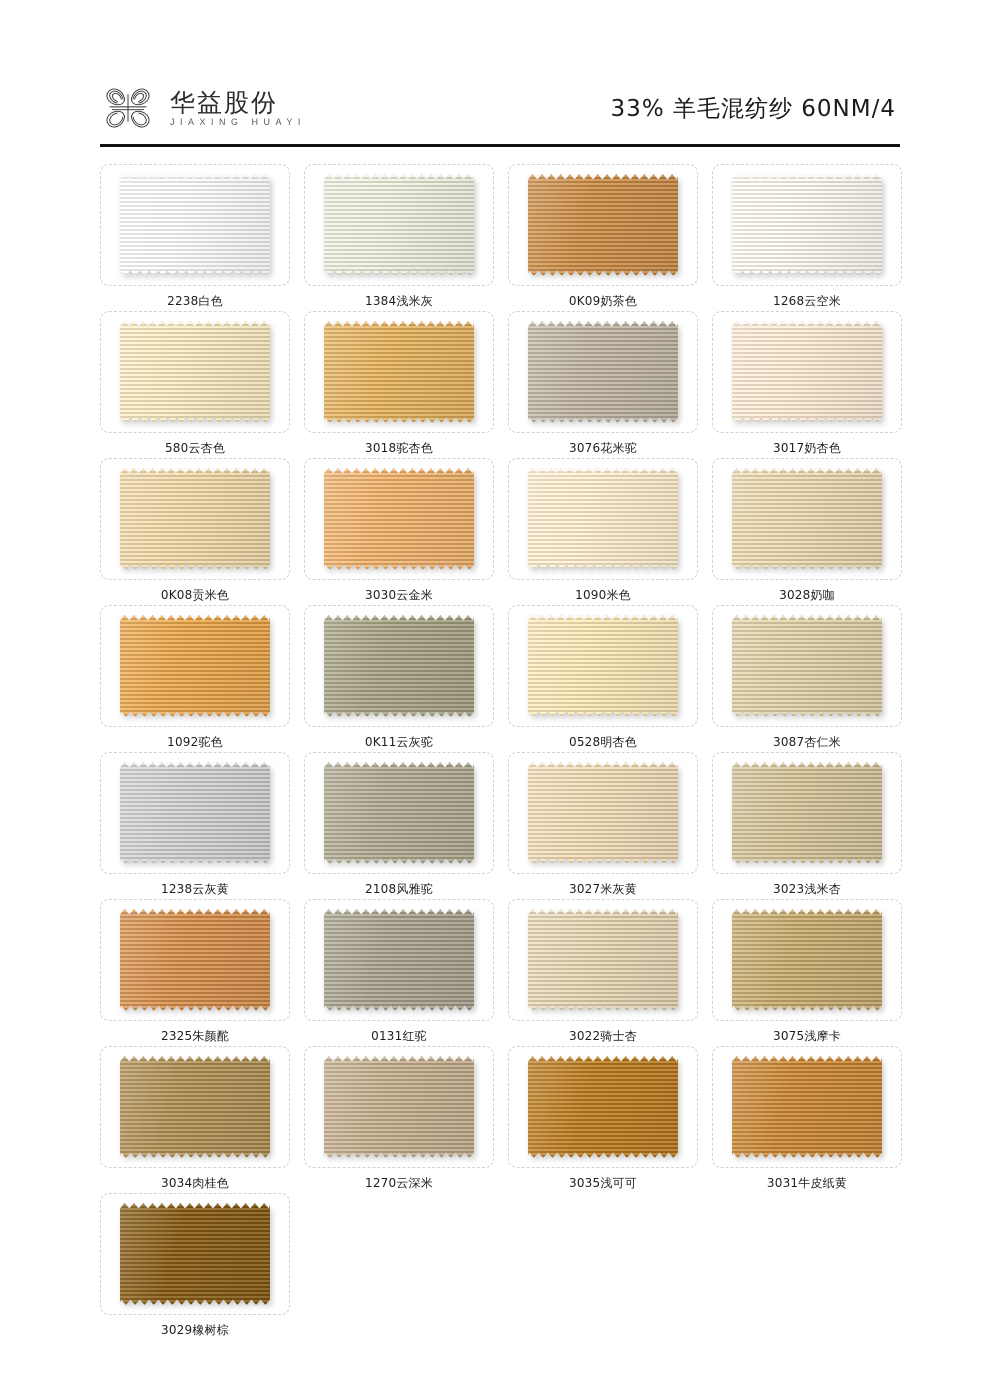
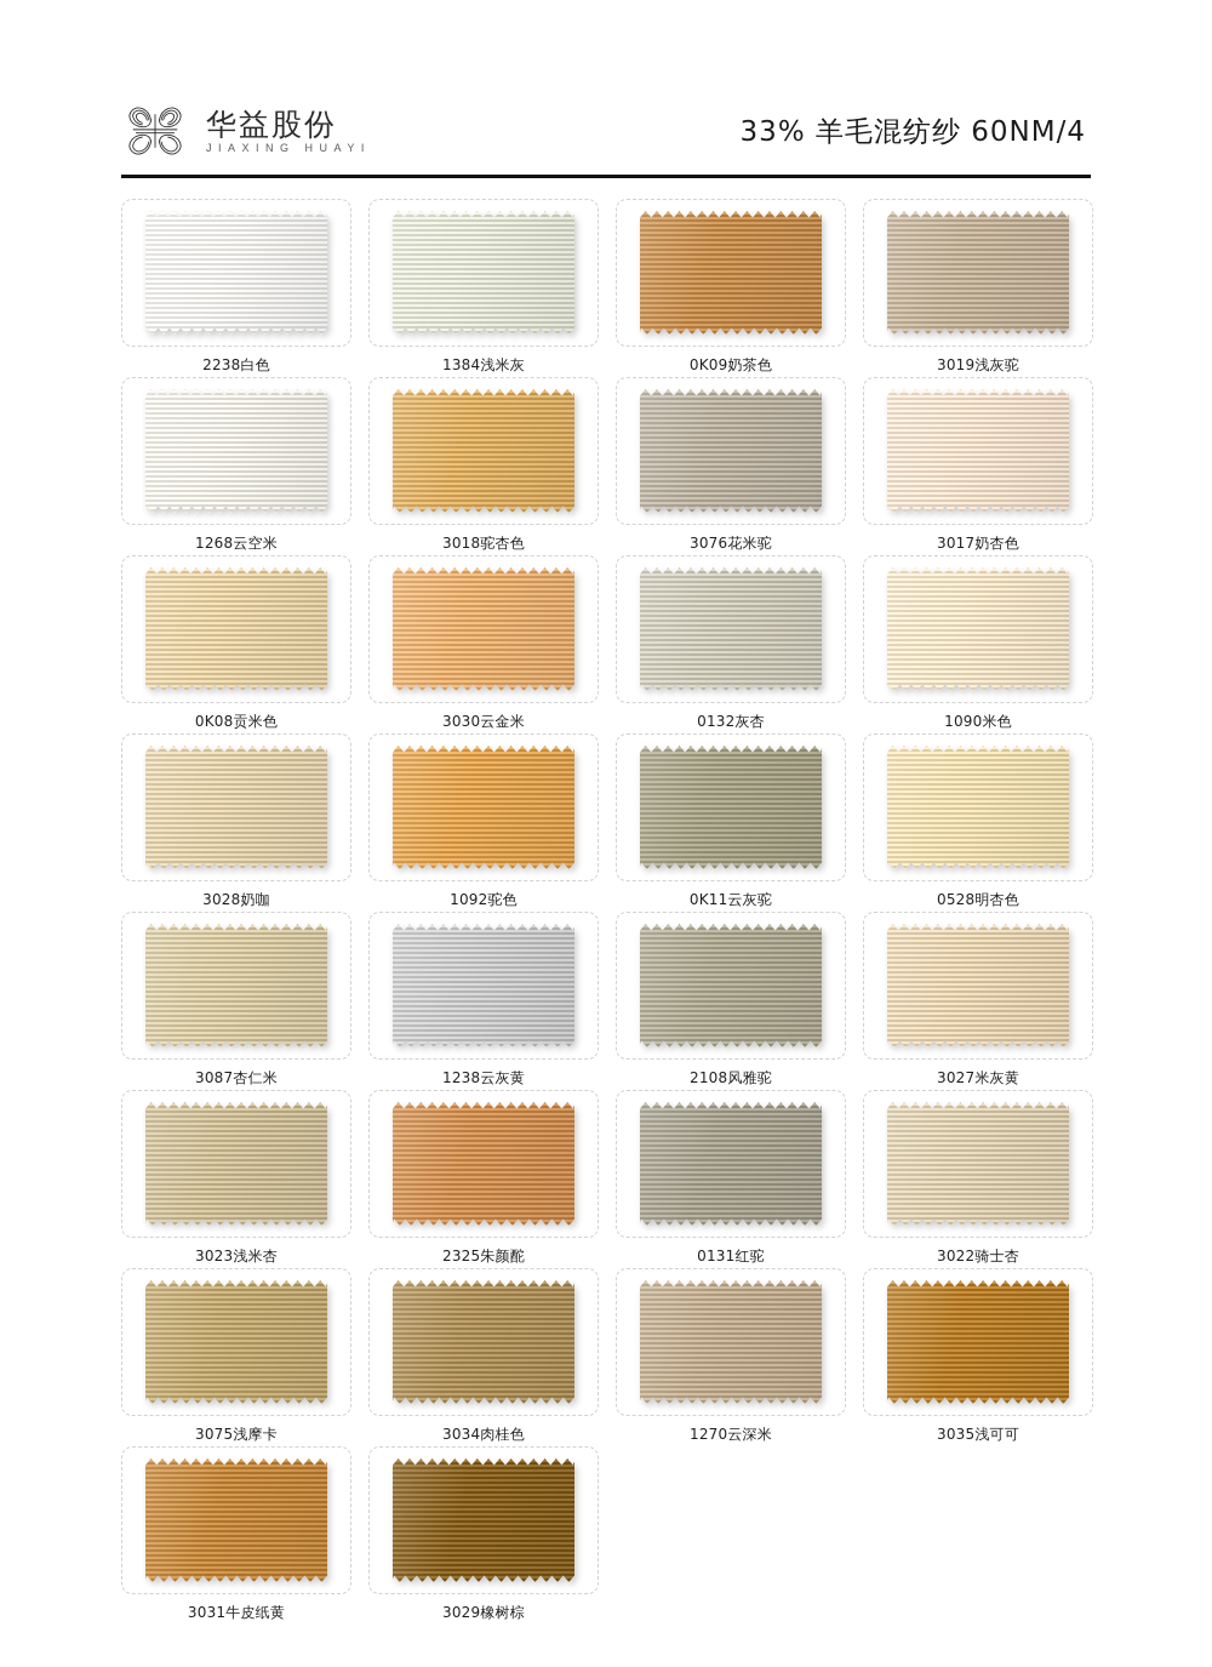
  华益股份
  JIAXING HUAYI
  33% 羊毛混纺纱 60NM/4
  2238白色
  1384浅米灰
  0K09奶茶色
+ 3019浅灰驼
  1268云空米
- 580云杏色
  3018驼杏色
  3076花米驼
  3017奶杏色
  0K08贡米色
  3030云金米
+ 0132灰杏
  1090米色
  3028奶咖
  1092驼色
  0K11云灰驼
  0528明杏色
  3087杏仁米
  1238云灰黄
  2108风雅驼
  3027米灰黄
  3023浅米杏
  2325朱颜酡
  0131红驼
  3022骑士杏
  3075浅摩卡
  3034肉桂色
  1270云深米
  3035浅可可
  3031牛皮纸黄
  3029橡树棕
